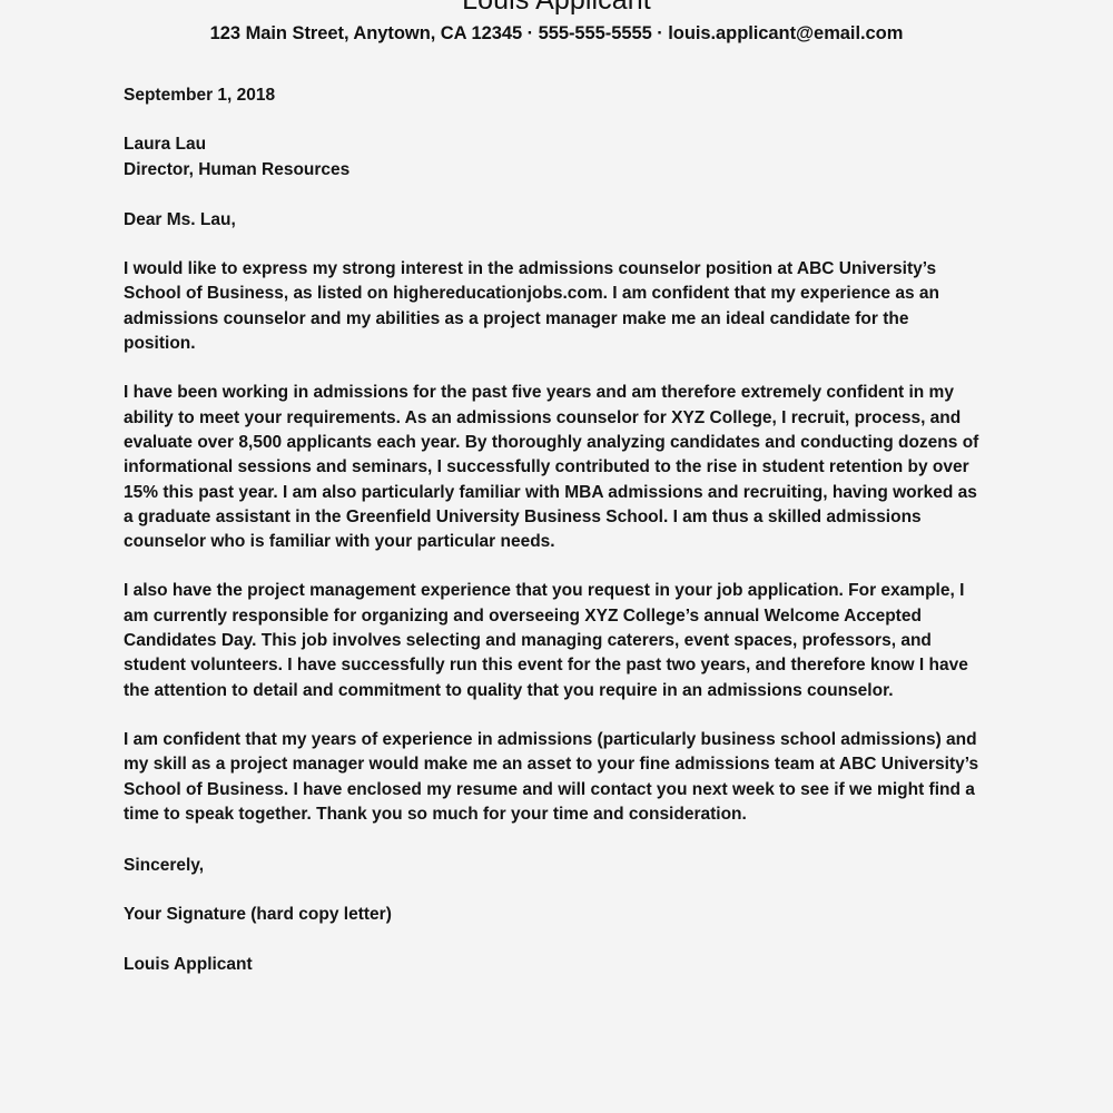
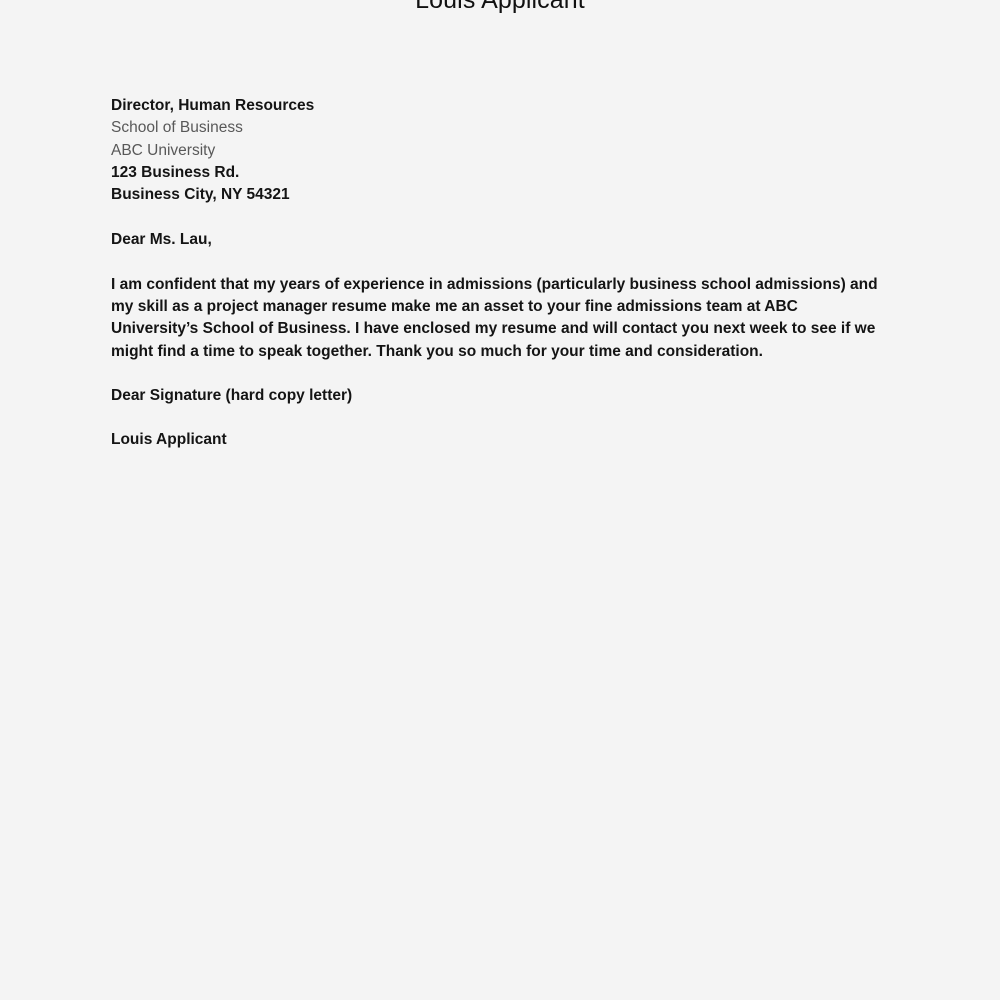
  Louis Applicant
- 123 Main Street, Anytown, CA 12345 · 555-555-5555 · louis.applicant@email.com
- September 1, 2018
- Laura Lau
  Director, Human Resources
+ School of Business
+ ABC University
+ 123 Business Rd.
+ Business City, NY 54321
  Dear Ms. Lau,
- I would like to express my strong interest in the admissions counselor position at ABC University’s School of Business, as listed on highereducationjobs.com. I am confident that my experience as an admissions counselor and my abilities as a project manager make me an ideal candidate for the position.
- I have been working in admissions for the past five years and am therefore extremely confident in my ability to meet your requirements. As an admissions counselor for XYZ College, I recruit, process, and evaluate over 8,500 applicants each year. By thoroughly analyzing candidates and conducting dozens of informational sessions and seminars, I successfully contributed to the rise in student retention by over 15% this past year. I am also particularly familiar with MBA admissions and recruiting, having worked as a graduate assistant in the Greenfield University Business School. I am thus a skilled admissions counselor who is familiar with your particular needs.
- I also have the project management experience that you request in your job application. For example, I am currently responsible for organizing and overseeing XYZ College’s annual Welcome Accepted Candidates Day. This job involves selecting and managing caterers, event spaces, professors, and student volunteers. I have successfully run this event for the past two years, and therefore know I have the attention to detail and commitment to quality that you require in an admissions counselor.
- I am confident that my years of experience in admissions (particularly business school admissions) and my skill as a project manager would make me an asset to your fine admissions team at ABC University’s School of Business. I have enclosed my resume and will contact you next week to see if we might find a time to speak together. Thank you so much for your time and consideration.
+ I am confident that my years of experience in admissions (particularly business school admissions) and my skill as a project manager resume make me an asset to your fine admissions team at ABC University’s School of Business. I have enclosed my resume and will contact you next week to see if we might find a time to speak together. Thank you so much for your time and consideration.
- Sincerely,
- Your Signature (hard copy letter)
+ Dear Signature (hard copy letter)
  Louis Applicant
